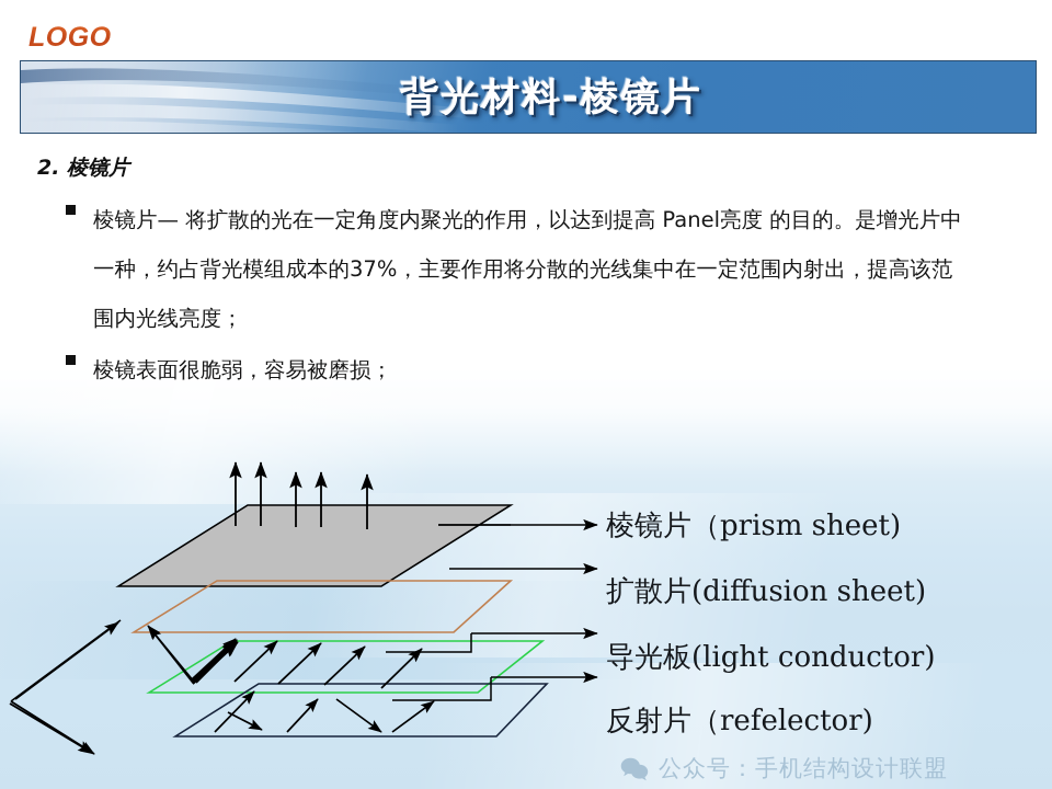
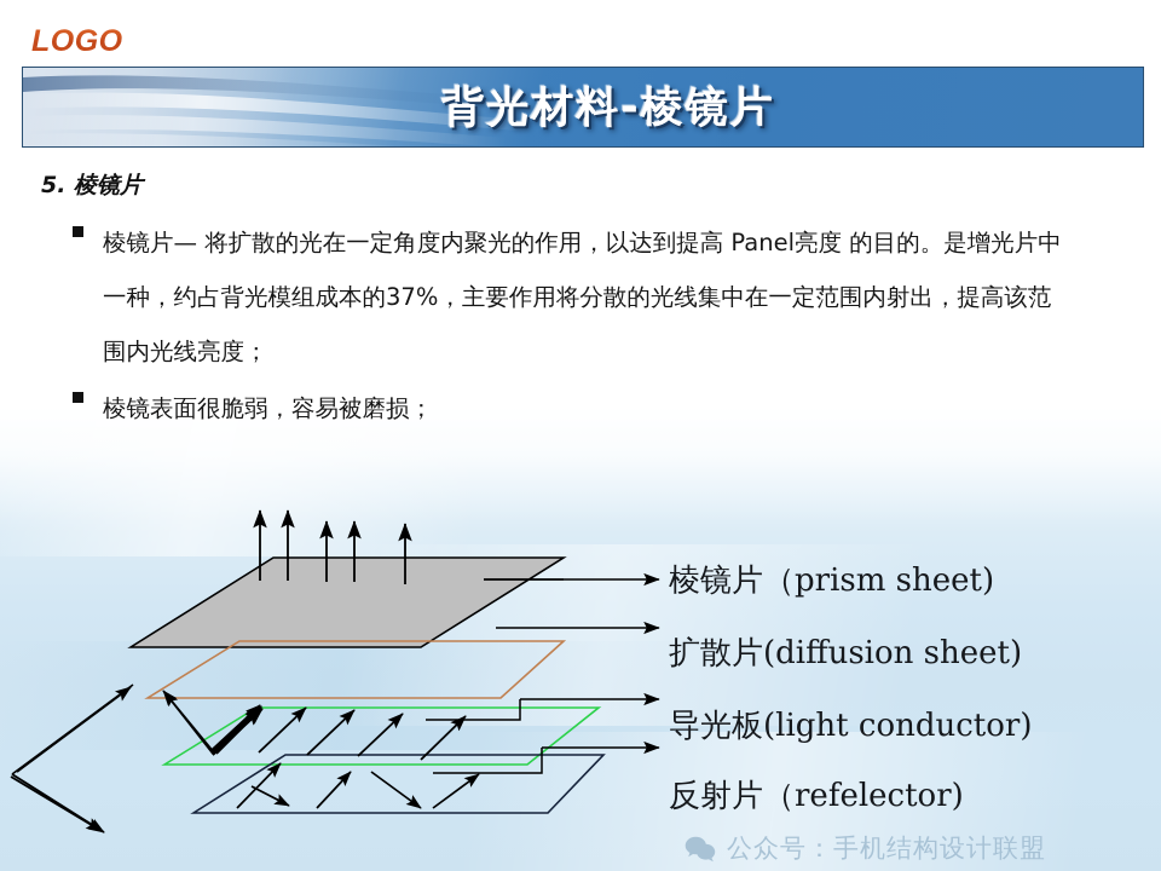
  LOGO
  背光材料-棱镜片
- 2. 棱镜片
+ 5. 棱镜片
  棱镜片— 将扩散的光在一定角度内聚光的作用，以达到提高 Panel亮度 的目的。是增光片中一种，约占背光模组成本的37%，主要作用将分散的光线集中在一定范围内射出，提高该范围内光线亮度；
  棱镜表面很脆弱，容易被磨损；
  棱镜片（prism sheet)
  扩散片(diffusion sheet)
  导光板(light conductor)
  反射片（refelector)
  公众号：手机结构设计联盟
